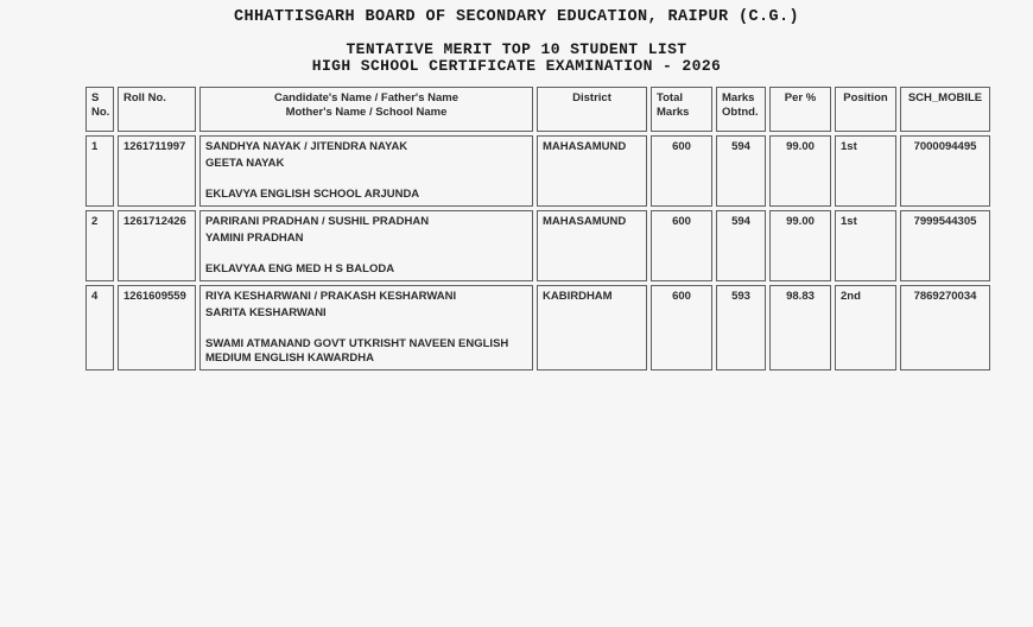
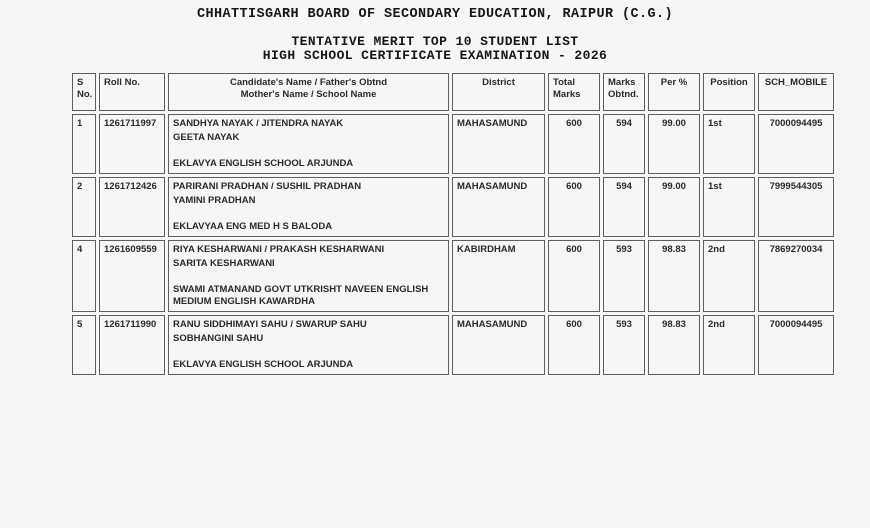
  CHHATTISGARH BOARD OF SECONDARY EDUCATION, RAIPUR (C.G.)
  TENTATIVE MERIT TOP 10 STUDENT LIST
  HIGH SCHOOL CERTIFICATE EXAMINATION - 2026
- S No.	Roll No.	Candidate's Name / Father's Name Mother's Name / School Name	District	Total Marks	Marks Obtnd.	Per %	Position	SCH_MOBILE
+ S No.	Roll No.	Candidate's Name / Father's Obtnd Mother's Name / School Name	District	Total Marks	Marks Obtnd.	Per %	Position	SCH_MOBILE
  1	1261711997	SANDHYA NAYAK / JITENDRA NAYAK GEETA NAYAK EKLAVYA ENGLISH SCHOOL ARJUNDA	MAHASAMUND	600	594	99.00	1st	7000094495
  2	1261712426	PARIRANI PRADHAN / SUSHIL PRADHAN YAMINI PRADHAN EKLAVYAA ENG MED H S BALODA	MAHASAMUND	600	594	99.00	1st	7999544305
  4	1261609559	RIYA KESHARWANI / PRAKASH KESHARWANI SARITA KESHARWANI SWAMI ATMANAND GOVT UTKRISHT NAVEEN ENGLISH MEDIUM ENGLISH KAWARDHA	KABIRDHAM	600	593	98.83	2nd	7869270034
+ 5	1261711990	RANU SIDDHIMAYI SAHU / SWARUP SAHU SOBHANGINI SAHU EKLAVYA ENGLISH SCHOOL ARJUNDA	MAHASAMUND	600	593	98.83	2nd	7000094495
